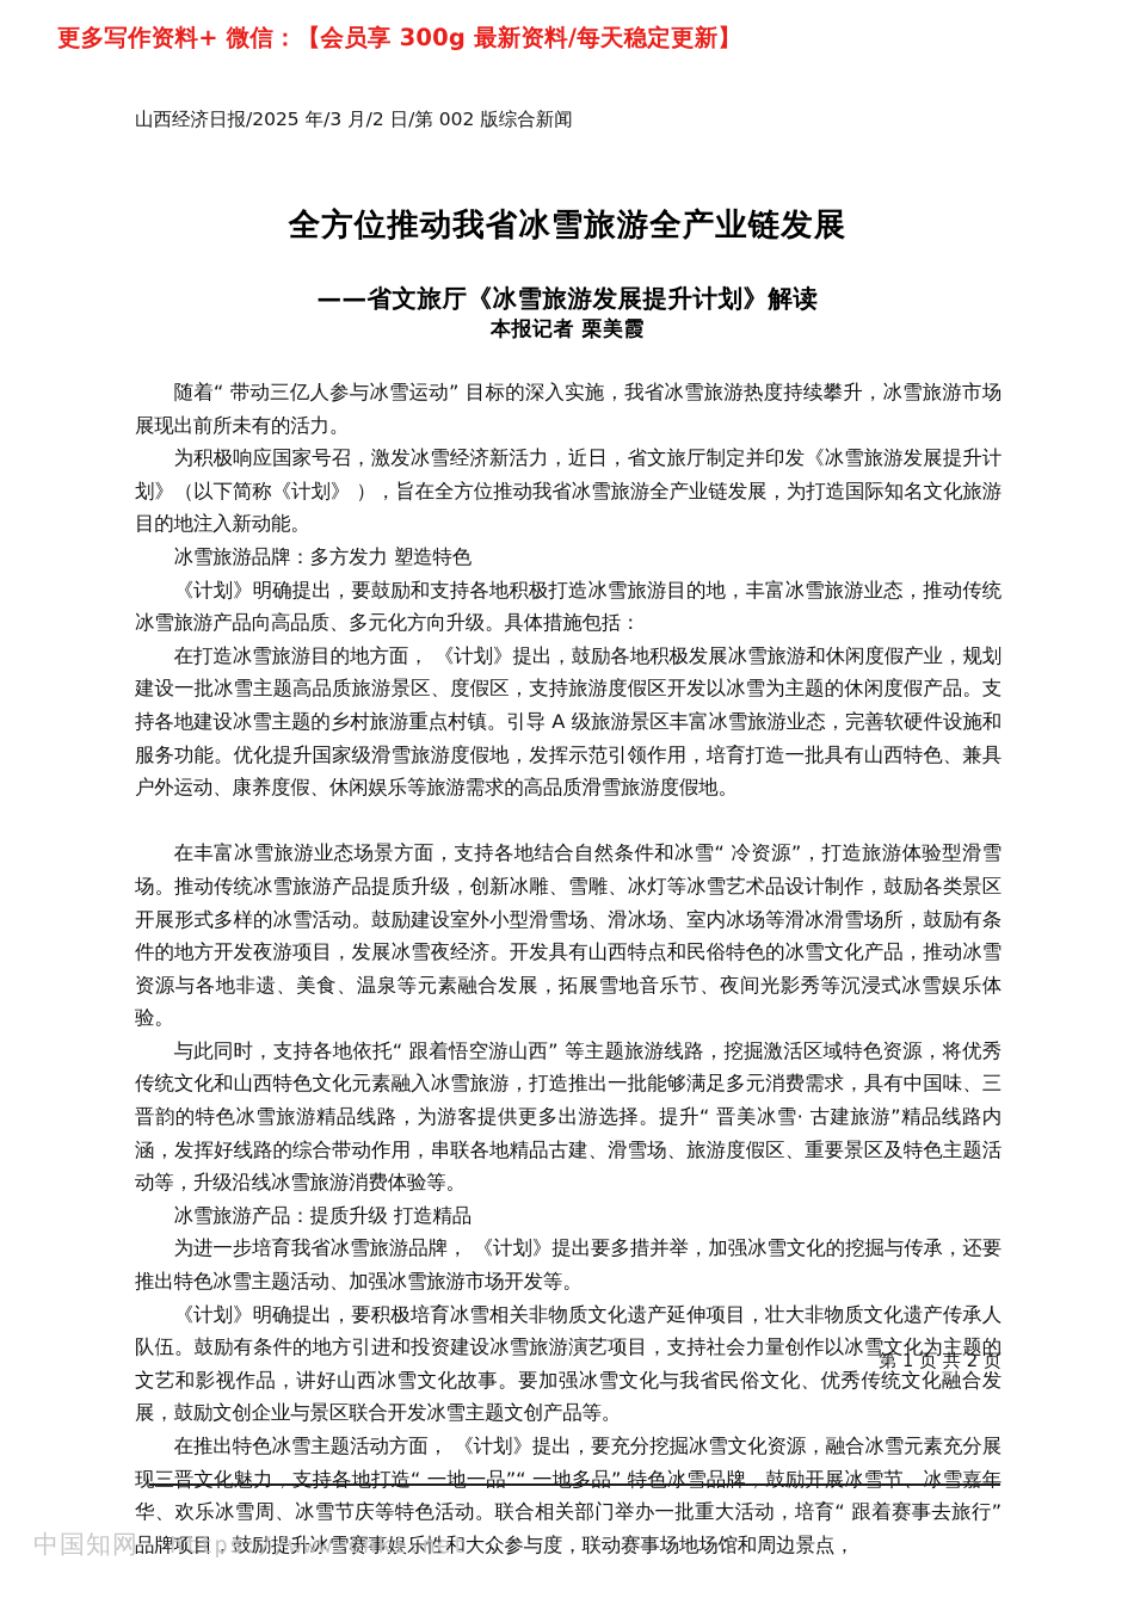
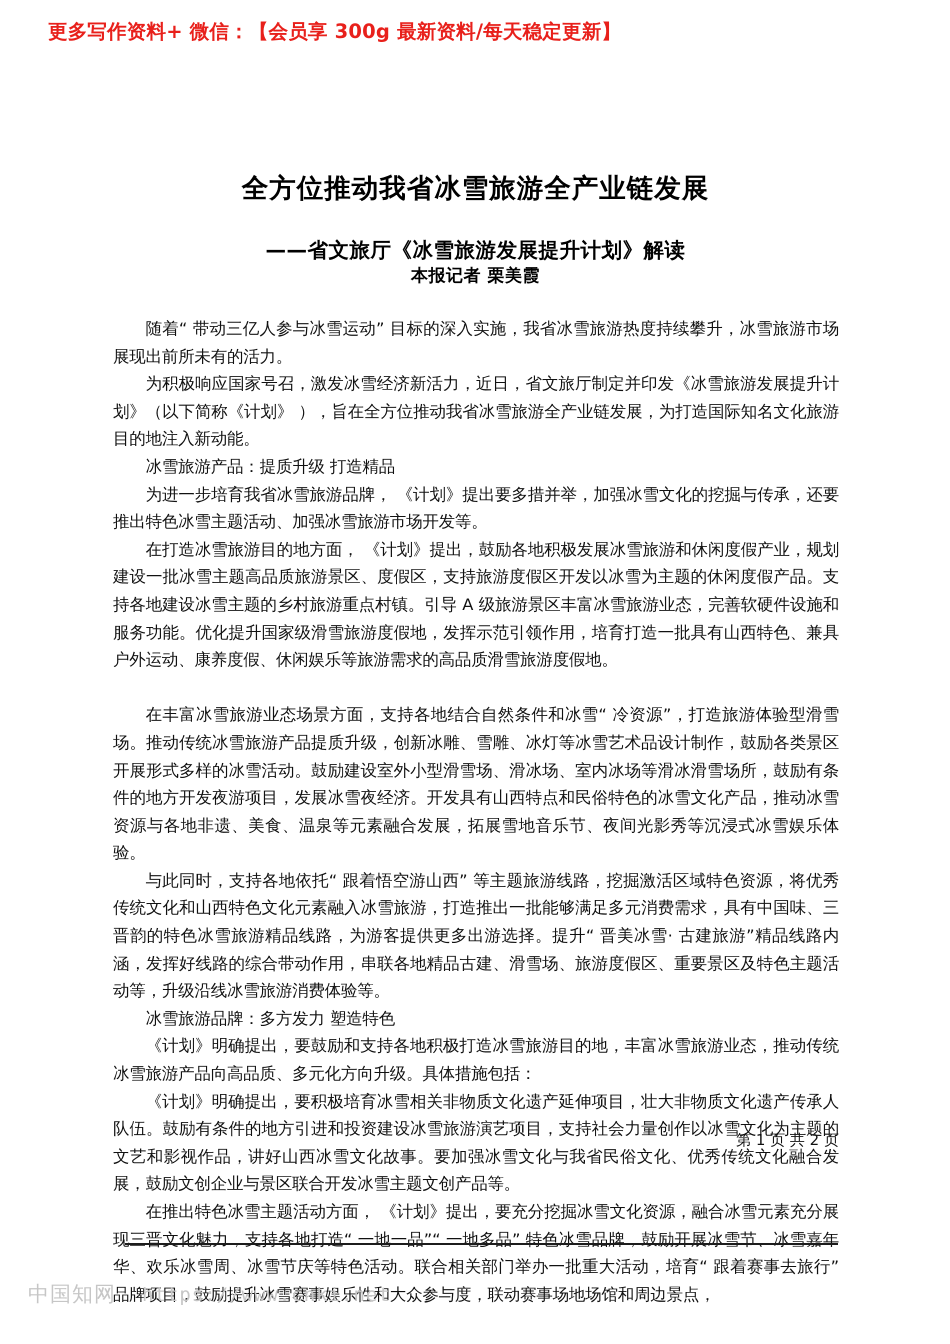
  更多写作资料+ 微信：【会员享 300g 最新资料/每天稳定更新】
- 山西经济日报/2025 年/3 月/2 日/第 002 版综合新闻
  全方位推动我省冰雪旅游全产业链发展
  ——省文旅厅《冰雪旅游发展提升计划》解读
  本报记者 栗美霞
  随着“ 带动三亿人参与冰雪运动” 目标的深入实施，我省冰雪旅游热度持续攀升，冰雪旅游市场展现出前所未有的活力。
  为积极响应国家号召，激发冰雪经济新活力，近日，省文旅厅制定并印发《冰雪旅游发展提升计划》（以下简称《计划》 ），旨在全方位推动我省冰雪旅游全产业链发展，为打造国际知名文化旅游目的地注入新动能。
- 冰雪旅游品牌：多方发力 塑造特色
+ 冰雪旅游产品：提质升级 打造精品
- 《计划》明确提出，要鼓励和支持各地积极打造冰雪旅游目的地，丰富冰雪旅游业态，推动传统冰雪旅游产品向高品质、多元化方向升级。具体措施包括：
+ 为进一步培育我省冰雪旅游品牌， 《计划》提出要多措并举，加强冰雪文化的挖掘与传承，还要推出特色冰雪主题活动、加强冰雪旅游市场开发等。
  在打造冰雪旅游目的地方面， 《计划》提出，鼓励各地积极发展冰雪旅游和休闲度假产业，规划建设一批冰雪主题高品质旅游景区、度假区，支持旅游度假区开发以冰雪为主题的休闲度假产品。支持各地建设冰雪主题的乡村旅游重点村镇。引导 A 级旅游景区丰富冰雪旅游业态，完善软硬件设施和服务功能。优化提升国家级滑雪旅游度假地，发挥示范引领作用，培育打造一批具有山西特色、兼具户外运动、康养度假、休闲娱乐等旅游需求的高品质滑雪旅游度假地。
  在丰富冰雪旅游业态场景方面，支持各地结合自然条件和冰雪“ 冷资源”，打造旅游体验型滑雪场。推动传统冰雪旅游产品提质升级，创新冰雕、雪雕、冰灯等冰雪艺术品设计制作，鼓励各类景区开展形式多样的冰雪活动。鼓励建设室外小型滑雪场、滑冰场、室内冰场等滑冰滑雪场所，鼓励有条件的地方开发夜游项目，发展冰雪夜经济。开发具有山西特点和民俗特色的冰雪文化产品，推动冰雪资源与各地非遗、美食、温泉等元素融合发展，拓展雪地音乐节、夜间光影秀等沉浸式冰雪娱乐体验。
  与此同时，支持各地依托“ 跟着悟空游山西” 等主题旅游线路，挖掘激活区域特色资源，将优秀传统文化和山西特色文化元素融入冰雪旅游，打造推出一批能够满足多元消费需求，具有中国味、三晋韵的特色冰雪旅游精品线路，为游客提供更多出游选择。提升“ 晋美冰雪· 古建旅游”精品线路内涵，发挥好线路的综合带动作用，串联各地精品古建、滑雪场、旅游度假区、重要景区及特色主题活动等，升级沿线冰雪旅游消费体验等。
- 冰雪旅游产品：提质升级 打造精品
+ 冰雪旅游品牌：多方发力 塑造特色
- 为进一步培育我省冰雪旅游品牌， 《计划》提出要多措并举，加强冰雪文化的挖掘与传承，还要推出特色冰雪主题活动、加强冰雪旅游市场开发等。
+ 《计划》明确提出，要鼓励和支持各地积极打造冰雪旅游目的地，丰富冰雪旅游业态，推动传统冰雪旅游产品向高品质、多元化方向升级。具体措施包括：
  《计划》明确提出，要积极培育冰雪相关非物质文化遗产延伸项目，壮大非物质文化遗产传承人队伍。鼓励有条件的地方引进和投资建设冰雪旅游演艺项目，支持社会力量创作以冰雪文化为主题的文艺和影视作品，讲好山西冰雪文化故事。要加强冰雪文化与我省民俗文化、优秀传统文化融合发展，鼓励文创企业与景区联合开发冰雪主题文创产品等。
  在推出特色冰雪主题活动方面， 《计划》提出，要充分挖掘冰雪文化资源，融合冰雪元素充分展现三晋文化魅力，支持各地打造“ 一地一品”“ 一地多品” 特色冰雪品牌，鼓励开展冰雪节、冰雪嘉年华、欢乐冰雪周、冰雪节庆等特色活动。联合相关部门举办一批重大活动，培育“ 跟着赛事去旅行” 品牌项目，鼓励提升冰雪赛事娱乐性和大众参与度，联动赛事场地场馆和周边景点，
  第 1 页 共 2 页
  中国知网
  https://www.cnki.net
